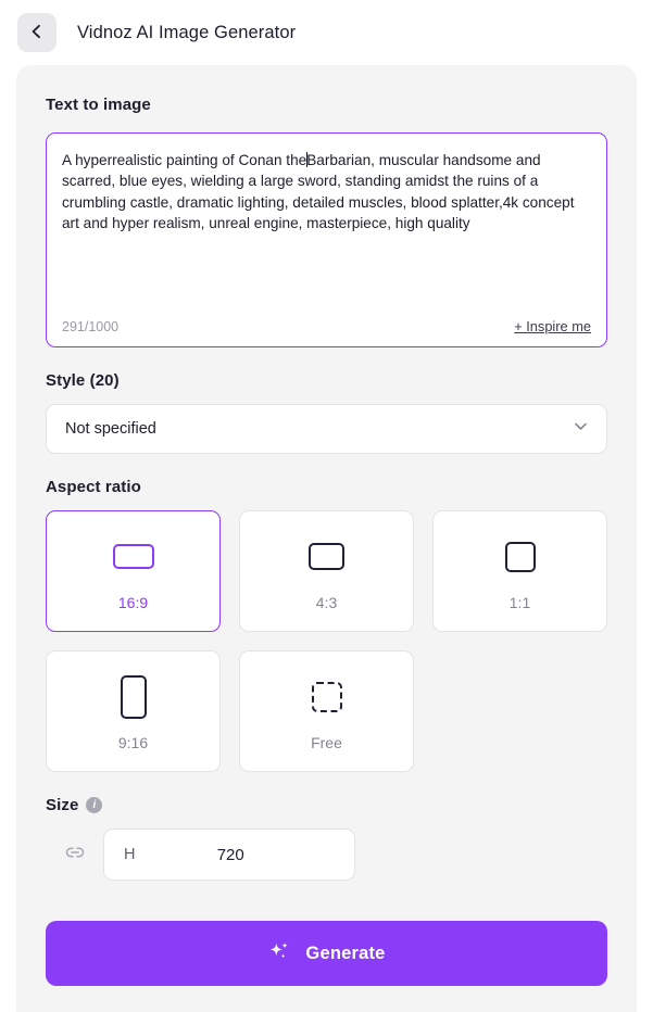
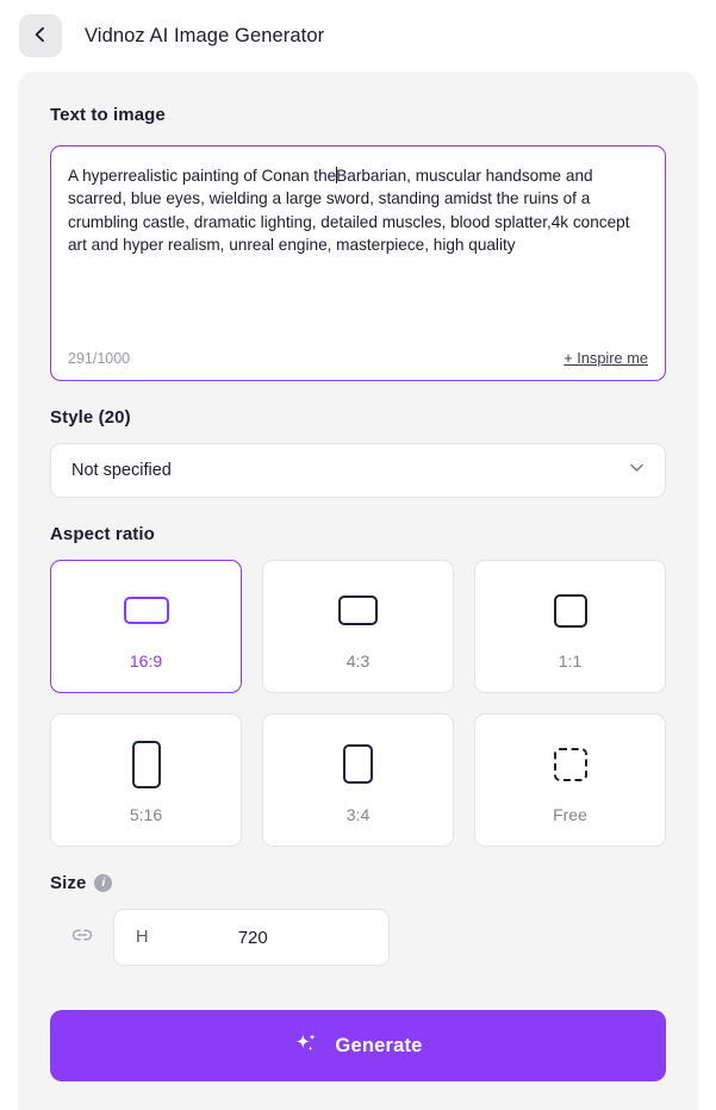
  Vidnoz AI Image Generator
  Text to image
  A hyperrealistic painting of Conan theBarbarian, muscular handsome and scarred, blue eyes, wielding a large sword, standing amidst the ruins of a crumbling castle, dramatic lighting, detailed muscles, blood splatter,4k concept art and hyper realism, unreal engine, masterpiece, high quality
  291/1000
  + Inspire me
  Style (20)
  Not specified
  Aspect ratio
  16:9
  4:3
  1:1
- 9:16
+ 5:16
+ 3:4
  Free
  Size
  i
  H
  720
  Generate
